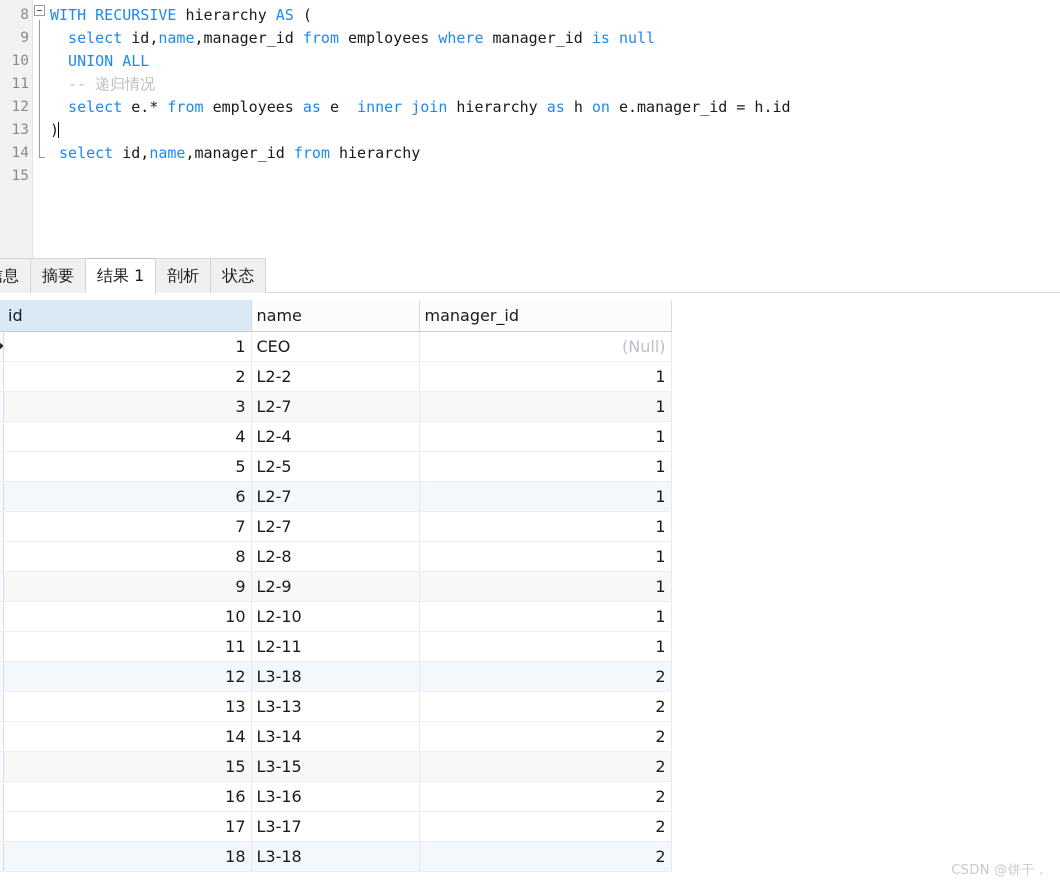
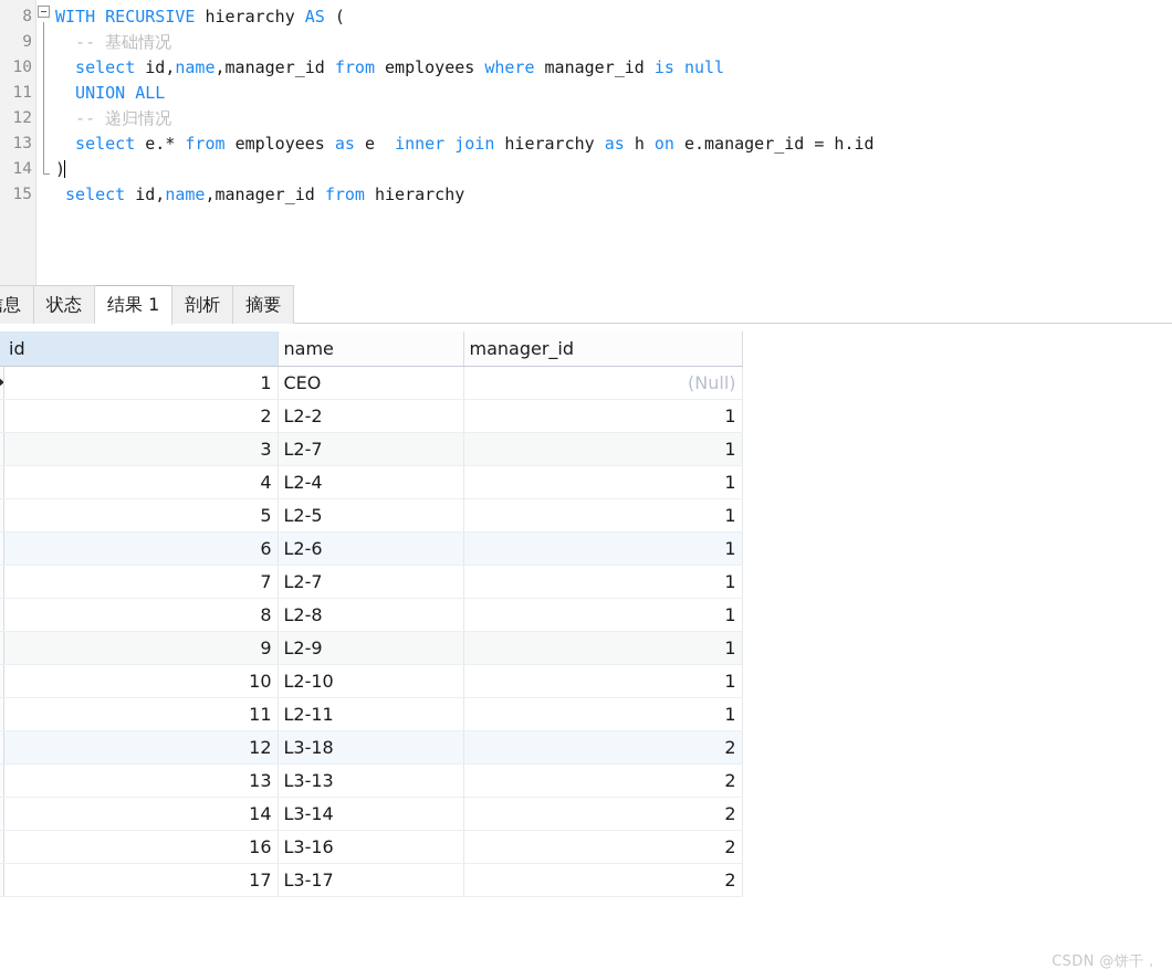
  8
  9
  10
  11
  12
  13
  14
  15
  WITH RECURSIVE hierarchy AS (
+ -- 基础情况
  select id,name,manager_id from employees where manager_id is null
  UNION ALL
  -- 递归情况
  select e.* from employees as e inner join hierarchy as h on e.manager_id = h.id
  )
  select id,name,manager_id from hierarchy
- 摘要
+ 状态
  结果 1
  剖析
- 状态
+ 摘要
  	id	name	manager_id
  	1	CEO	(Null)
  	2	L2-2	1
  	3	L2-7	1
  	4	L2-4	1
  	5	L2-5	1
- 	6	L2-7	1
+ 	6	L2-6	1
  	7	L2-7	1
  	8	L2-8	1
  	9	L2-9	1
  	10	L2-10	1
  	11	L2-11	1
  	12	L3-18	2
  	13	L3-13	2
  	14	L3-14	2
- 	15	L3-15	2
  	16	L3-16	2
  	17	L3-17	2
- 	18	L3-18	2
  CSDN @饼干，
